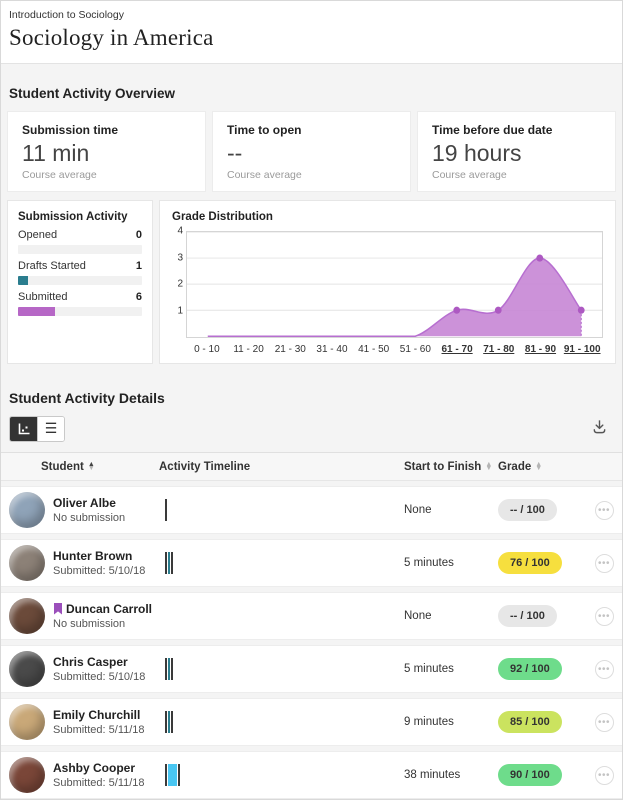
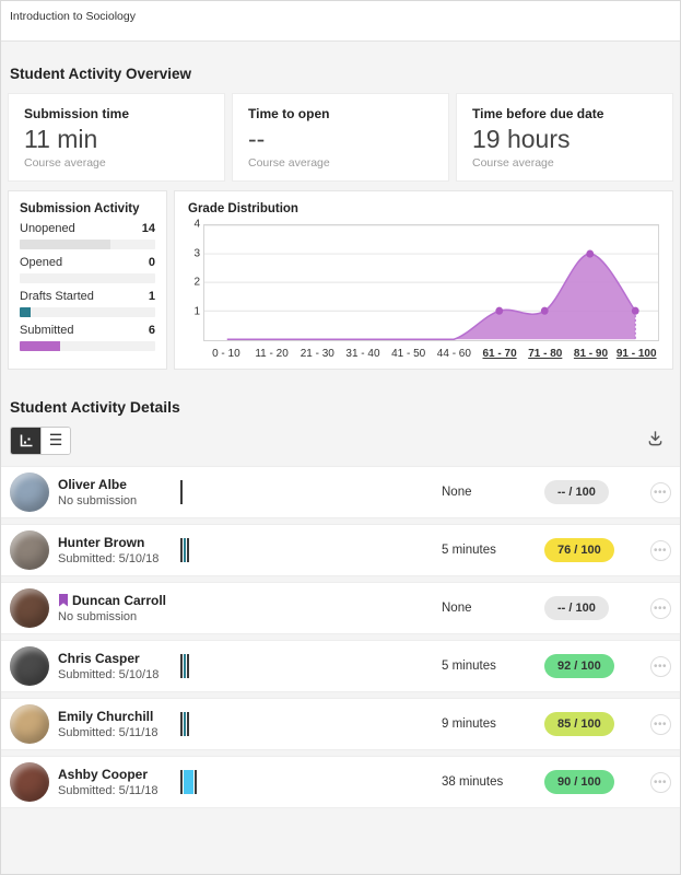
  Introduction to Sociology
- Sociology in America
  Student Activity Overview
  Submission time
  11 min
  Course average
  Time to open
  --
  Course average
  Time before due date
  19 hours
  Course average
  Submission Activity
+ Unopened
+ 14
  Opened
  0
  Drafts Started
  1
  Submitted
  6
  Grade Distribution
  4
  3
  2
  1
  0 - 10
  11 - 20
  21 - 30
  31 - 40
  41 - 50
- 51 - 60
+ 44 - 60
  61 - 70
  71 - 80
  81 - 90
  91 - 100
  Student Activity Details
  ☰
- Student
- Activity Timeline
- Start to Finish
- Grade
  Oliver Albe
  No submission
  None
  -- / 100
  •••
  Hunter Brown
  Submitted: 5/10/18
  5 minutes
  76 / 100
  •••
  Duncan Carroll
  No submission
  None
  -- / 100
  •••
  Chris Casper
  Submitted: 5/10/18
  5 minutes
  92 / 100
  •••
  Emily Churchill
  Submitted: 5/11/18
  9 minutes
  85 / 100
  •••
  Ashby Cooper
  Submitted: 5/11/18
  38 minutes
  90 / 100
  •••
